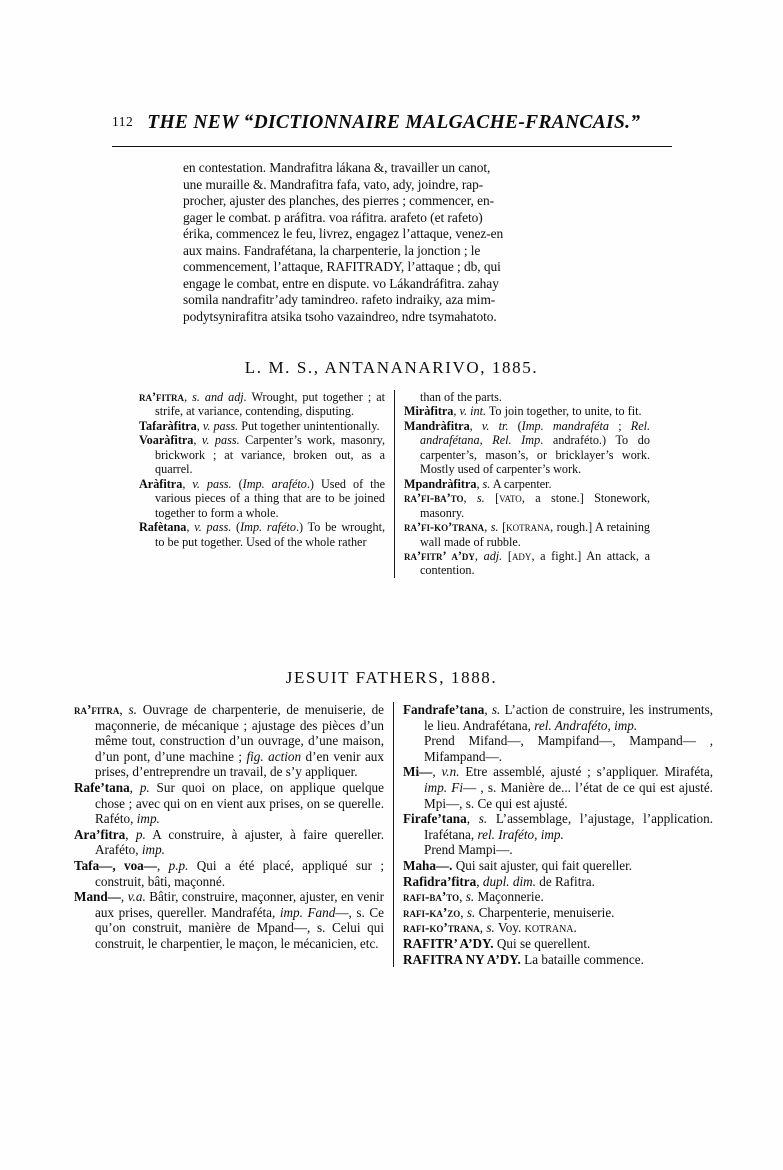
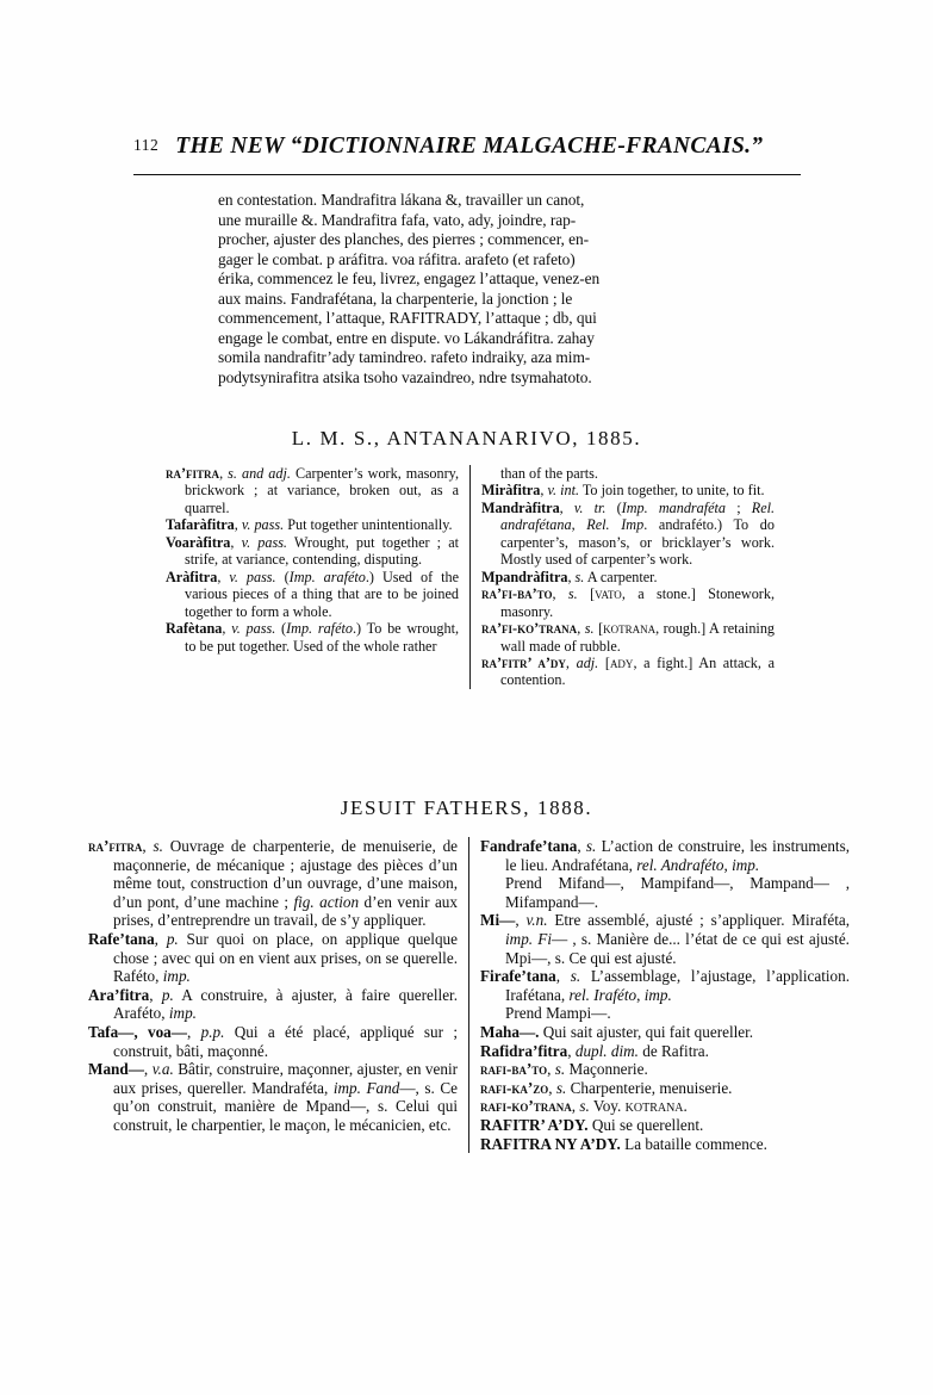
  112 THE NEW “DICTIONNAIRE MALGACHE-FRANCAIS.”
  en contestation. Mandrafitra lákana &, travailler un canot,
  une muraille &. Mandrafitra fafa, vato, ady, joindre, rap-
  procher, ajuster des planches, des pierres ; commencer, en-
  gager le combat. p aráfitra. voa ráfitra. arafeto (et rafeto)
  érika, commencez le feu, livrez, engagez l’attaque, venez-en
  aux mains. Fandrafétana, la charpenterie, la jonction ; le
  commencement, l’attaque, RAFITRADY, l’attaque ; db, qui
  engage le combat, entre en dispute. vo Lákandráfitra. zahay
  somila nandrafitr’ady tamindreo. rafeto indraiky, aza mim-
  podytsynirafitra atsika tsoho vazaindreo, ndre tsymahatoto.
  L. M. S., ANTANANARIVO, 1885.
- ra’fitra, s. and adj. Wrought, put together ; at strife, at variance, contending, disputing.
+ ra’fitra, s. and adj. Carpenter’s work, masonry, brickwork ; at variance, broken out, as a quarrel.
  Tafaràfitra, v. pass. Put together unintentionally.
- Voaràfitra, v. pass. Carpenter’s work, masonry, brickwork ; at variance, broken out, as a quarrel.
+ Voaràfitra, v. pass. Wrought, put together ; at strife, at variance, contending, disputing.
  Aràfitra, v. pass. (Imp. araféto.) Used of the various pieces of a thing that are to be joined together to form a whole.
  Rafètana, v. pass. (Imp. raféto.) To be wrought, to be put together. Used of the whole rather
  than of the parts.
  Miràfitra, v. int. To join together, to unite, to fit.
  Mandràfitra, v. tr. (Imp. mandraféta ; Rel. andrafétana, Rel. Imp. andraféto.) To do carpenter’s, mason’s, or bricklayer’s work. Mostly used of carpenter’s work.
  Mpandràfitra, s. A carpenter.
  ra’fi-ba’to, s. [vato, a stone.] Stonework, masonry.
  ra’fi-ko’trana, s. [kotrana, rough.] A retaining wall made of rubble.
  ra’fitr’ a’dy, adj. [ady, a fight.] An attack, a contention.
  JESUIT FATHERS, 1888.
  ra’fitra, s. Ouvrage de charpenterie, de menuiserie, de maçonnerie, de mécanique ; ajustage des pièces d’un même tout, construction d’un ouvrage, d’une maison, d’un pont, d’une machine ; fig. action d’en venir aux prises, d’entreprendre un travail, de s’y appliquer.
  Rafe’tana, p. Sur quoi on place, on applique quelque chose ; avec qui on en vient aux prises, on se querelle. Raféto, imp.
  Ara’fitra, p. A construire, à ajuster, à faire quereller. Araféto, imp.
  Tafa—, voa—, p.p. Qui a été placé, appliqué sur ; construit, bâti, maçonné.
  Mand—, v.a. Bâtir, construire, maçonner, ajuster, en venir aux prises, quereller. Mandraféta, imp. Fand—, s. Ce qu’on construit, manière de Mpand—, s. Celui qui construit, le charpentier, le maçon, le mécanicien, etc.
  Fandrafe’tana, s. L’action de construire, les instruments, le lieu. Andrafétana, rel. Andraféto, imp.
  Prend Mifand—, Mampifand—, Mampand— , Mifampand—.
  Mi—, v.n. Etre assemblé, ajusté ; s’appliquer. Miraféta, imp. Fi— , s. Manière de... l’état de ce qui est ajusté. Mpi—, s. Ce qui est ajusté.
  Firafe’tana, s. L’assemblage, l’ajustage, l’application. Irafétana, rel. Iraféto, imp.
  Prend Mampi—.
  Maha—. Qui sait ajuster, qui fait quereller.
  Rafidra’fitra, dupl. dim. de Rafitra.
  rafi-ba’to, s. Maçonnerie.
  rafi-ka’zo, s. Charpenterie, menuiserie.
  rafi-ko’trana, s. Voy. kotrana.
  RAFITR’ A’DY. Qui se querellent.
  RAFITRA NY A’DY. La bataille commence.
